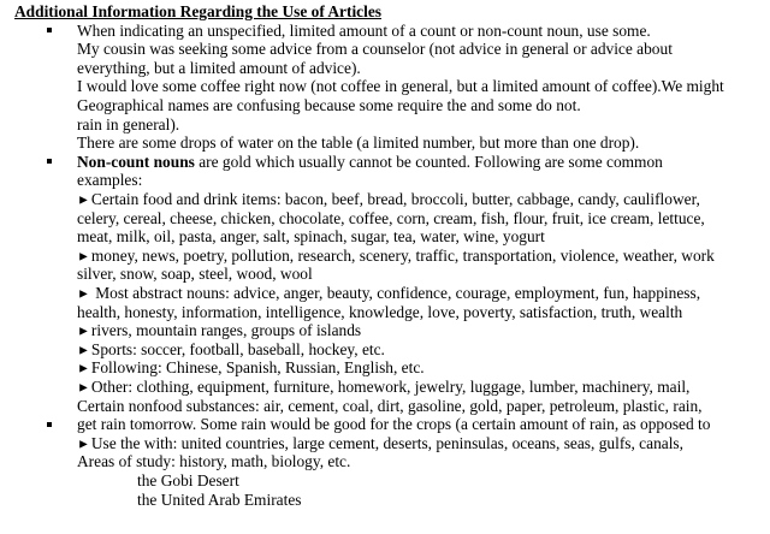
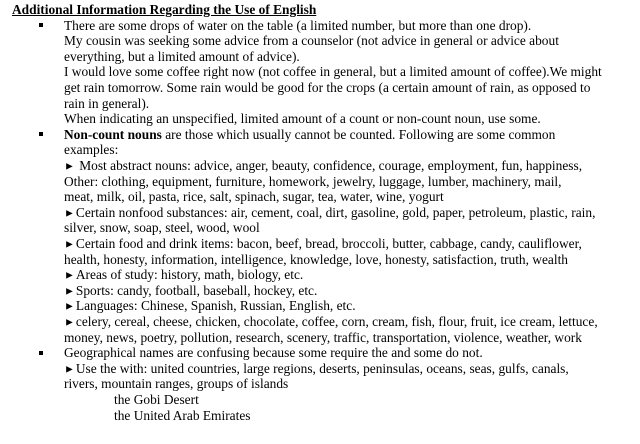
- Additional Information Regarding the Use of Articles
+ Additional Information Regarding the Use of English
- When indicating an unspecified, limited amount of a count or non-count noun, use some.
+ There are some drops of water on the table (a limited number, but more than one drop).
  My cousin was seeking some advice from a counselor (not advice in general or advice about
  everything, but a limited amount of advice).
  I would love some coffee right now (not coffee in general, but a limited amount of coffee).We might
- Geographical names are confusing because some require the and some do not.
+ get rain tomorrow. Some rain would be good for the crops (a certain amount of rain, as opposed to
  rain in general).
- There are some drops of water on the table (a limited number, but more than one drop).
+ When indicating an unspecified, limited amount of a count or non-count noun, use some.
- Non-count nouns are gold which usually cannot be counted. Following are some common
+ Non-count nouns are those which usually cannot be counted. Following are some common
  examples:
- ►Certain food and drink items: bacon, beef, bread, broccoli, butter, cabbage, candy, cauliflower,
+ ► Most abstract nouns: advice, anger, beauty, confidence, courage, employment, fun, happiness,
- celery, cereal, cheese, chicken, chocolate, coffee, corn, cream, fish, flour, fruit, ice cream, lettuce,
+ Other: clothing, equipment, furniture, homework, jewelry, luggage, lumber, machinery, mail,
- meat, milk, oil, pasta, anger, salt, spinach, sugar, tea, water, wine, yogurt
+ meat, milk, oil, pasta, rice, salt, spinach, sugar, tea, water, wine, yogurt
- ►money, news, poetry, pollution, research, scenery, traffic, transportation, violence, weather, work
+ ►Certain nonfood substances: air, cement, coal, dirt, gasoline, gold, paper, petroleum, plastic, rain,
  silver, snow, soap, steel, wood, wool
- ► Most abstract nouns: advice, anger, beauty, confidence, courage, employment, fun, happiness,
+ ►Certain food and drink items: bacon, beef, bread, broccoli, butter, cabbage, candy, cauliflower,
- health, honesty, information, intelligence, knowledge, love, poverty, satisfaction, truth, wealth
+ health, honesty, information, intelligence, knowledge, love, honesty, satisfaction, truth, wealth
- ►rivers, mountain ranges, groups of islands
+ ►Areas of study: history, math, biology, etc.
- ►Sports: soccer, football, baseball, hockey, etc.
+ ►Sports: candy, football, baseball, hockey, etc.
- ►Following: Chinese, Spanish, Russian, English, etc.
+ ►Languages: Chinese, Spanish, Russian, English, etc.
- ►Other: clothing, equipment, furniture, homework, jewelry, luggage, lumber, machinery, mail,
+ ►celery, cereal, cheese, chicken, chocolate, coffee, corn, cream, fish, flour, fruit, ice cream, lettuce,
- Certain nonfood substances: air, cement, coal, dirt, gasoline, gold, paper, petroleum, plastic, rain,
+ money, news, poetry, pollution, research, scenery, traffic, transportation, violence, weather, work
- get rain tomorrow. Some rain would be good for the crops (a certain amount of rain, as opposed to
+ Geographical names are confusing because some require the and some do not.
- ►Use the with: united countries, large cement, deserts, peninsulas, oceans, seas, gulfs, canals,
+ ►Use the with: united countries, large regions, deserts, peninsulas, oceans, seas, gulfs, canals,
- Areas of study: history, math, biology, etc.
+ rivers, mountain ranges, groups of islands
  the Gobi Desert
  the United Arab Emirates
